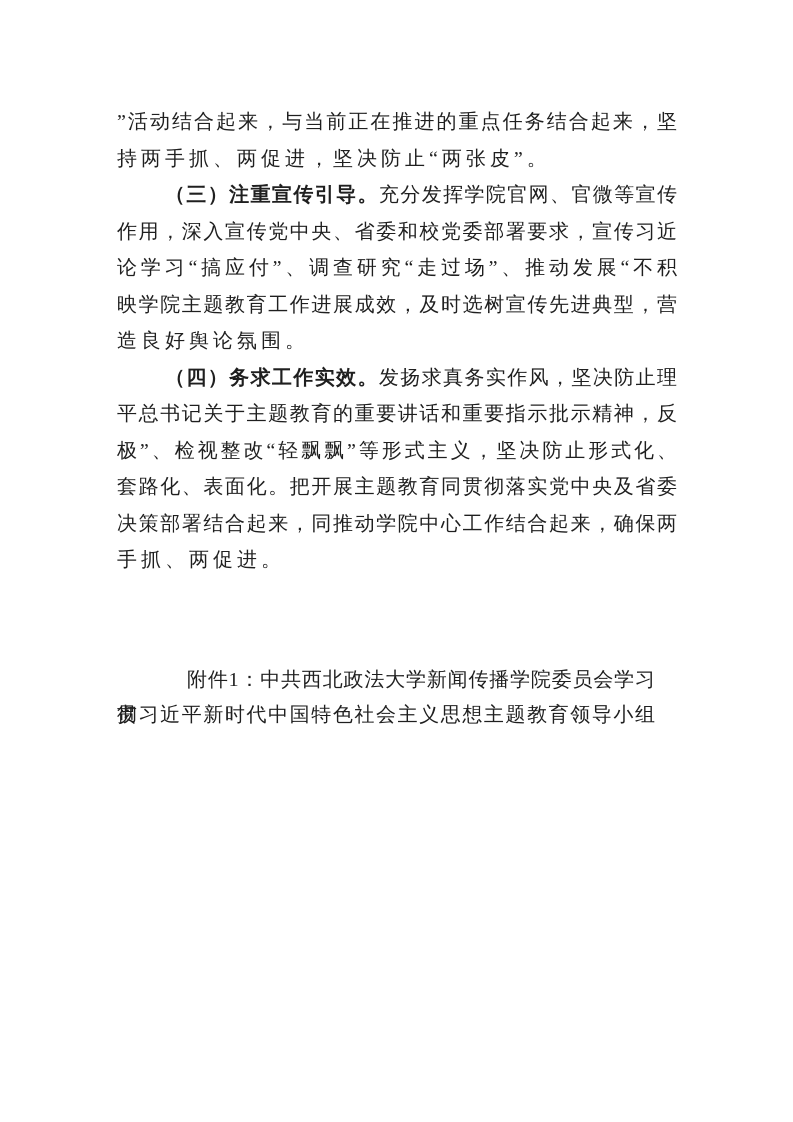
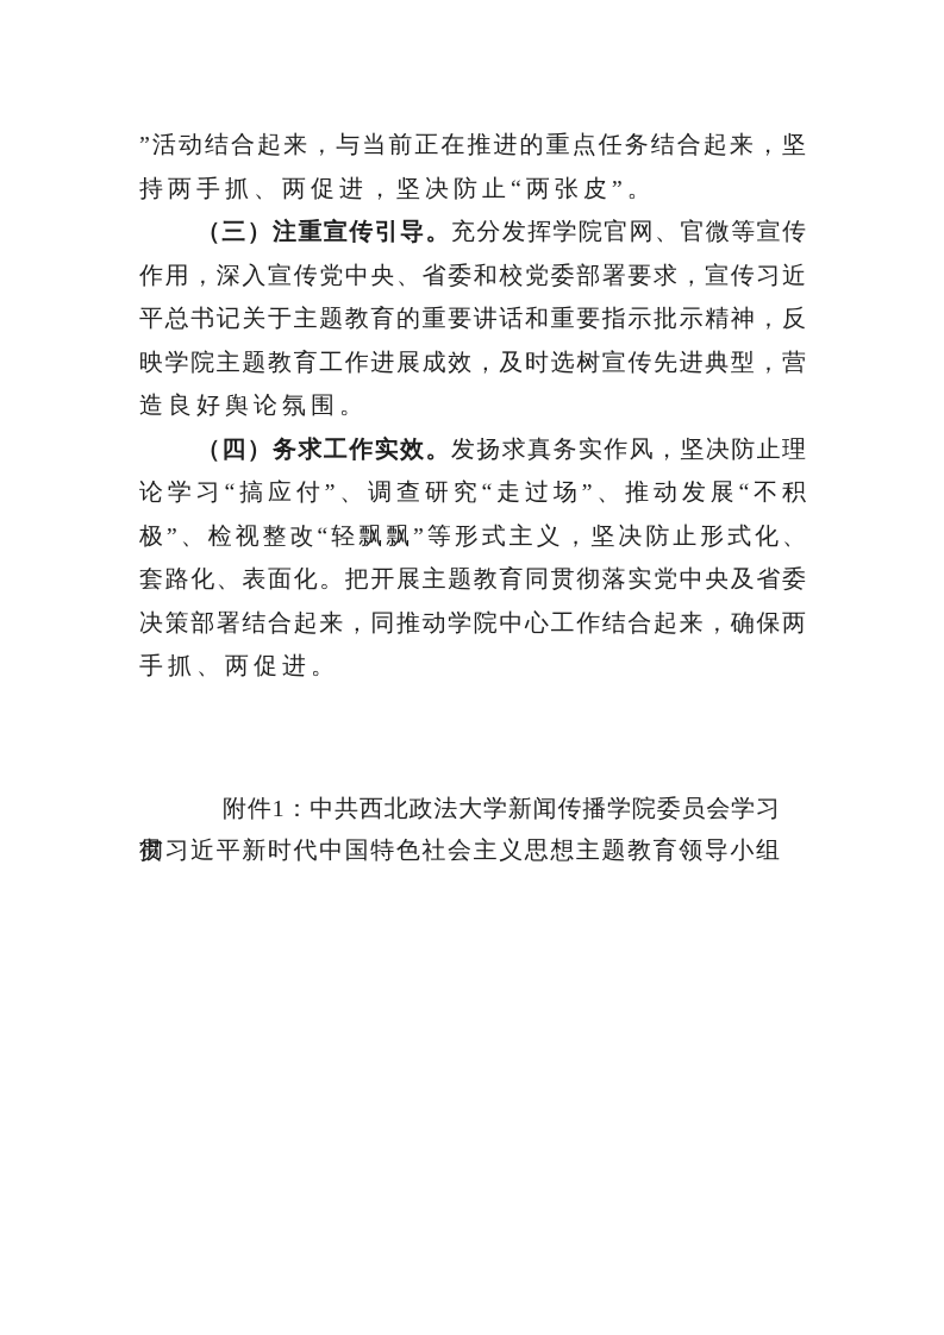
  ”活动结合起来，与当前正在推进的重点任务结合起来，坚
  持两手抓、两促进，坚决防止“两张皮”。
  （三）注重宣传引导。充分发挥学院官网、官微等宣传
  作用，深入宣传党中央、省委和校党委部署要求，宣传习近
- 论学习“搞应付”、调查研究“走过场”、推动发展“不积
+ 平总书记关于主题教育的重要讲话和重要指示批示精神，反
  映学院主题教育工作进展成效，及时选树宣传先进典型，营
  造良好舆论氛围。
  （四）务求工作实效。发扬求真务实作风，坚决防止理
- 平总书记关于主题教育的重要讲话和重要指示批示精神，反
+ 论学习“搞应付”、调查研究“走过场”、推动发展“不积
  极”、检视整改“轻飘飘”等形式主义，坚决防止形式化、
  套路化、表面化。把开展主题教育同贯彻落实党中央及省委
  决策部署结合起来，同推动学院中心工作结合起来，确保两
  手抓、两促进。
  附件1：中共西北政法大学新闻传播学院委员会学习贯
  彻习近平新时代中国特色社会主义思想主题教育领导小组
